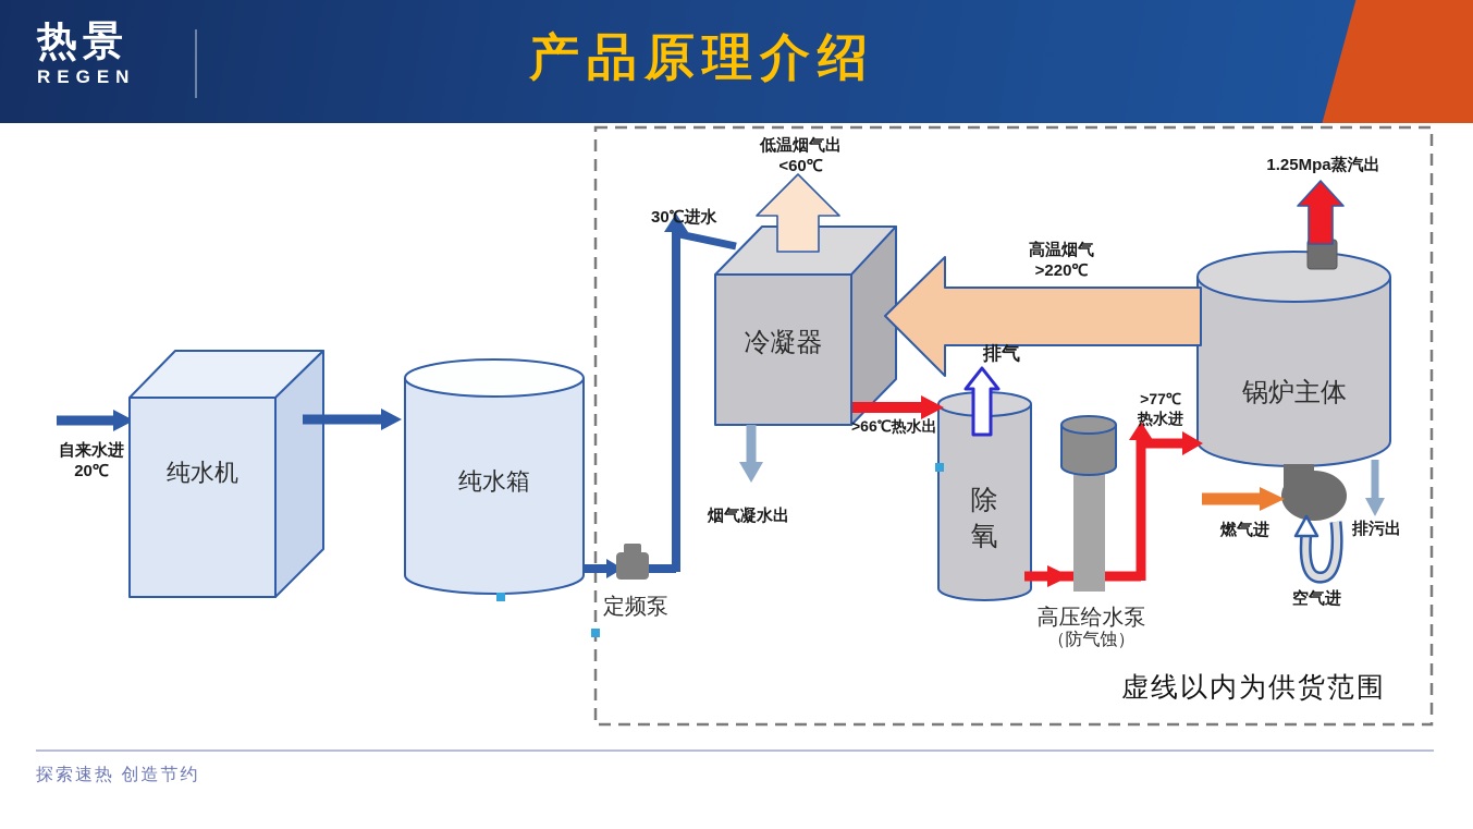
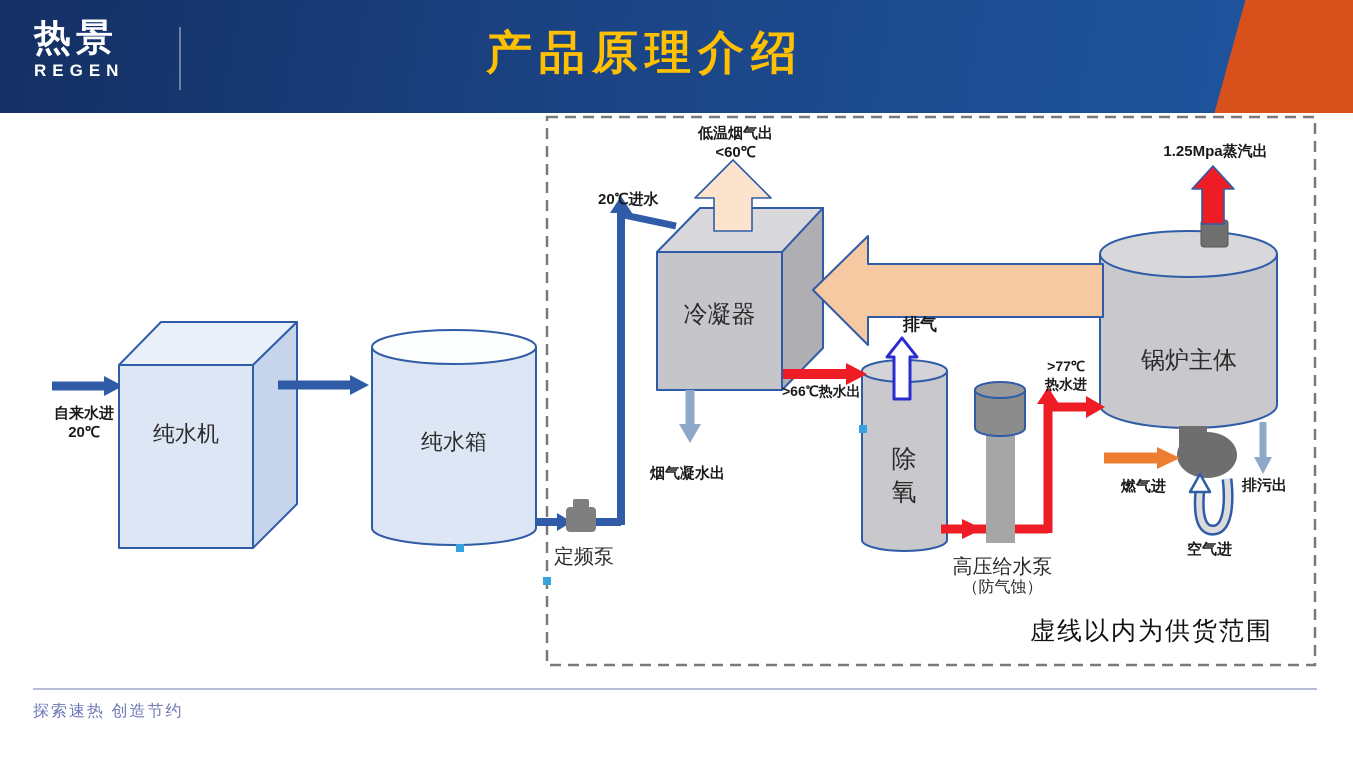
  热景
  REGEN
  产品原理介绍
  自来水进
  20℃
  纯水机
  纯水箱
  定频泵
- 30℃进水
+ 20℃进水
  低温烟气出
  <60℃
  冷凝器
  烟气凝水出
  >66℃热水出
  排气
  除氧
  高压给水泵
  （防气蚀）
  >77℃
  热水进
- 高温烟气
- >220℃
  1.25Mpa蒸汽出
  锅炉主体
  燃气进
  空气进
  排污出
  虚线以内为供货范围
  探索速热 创造节约
